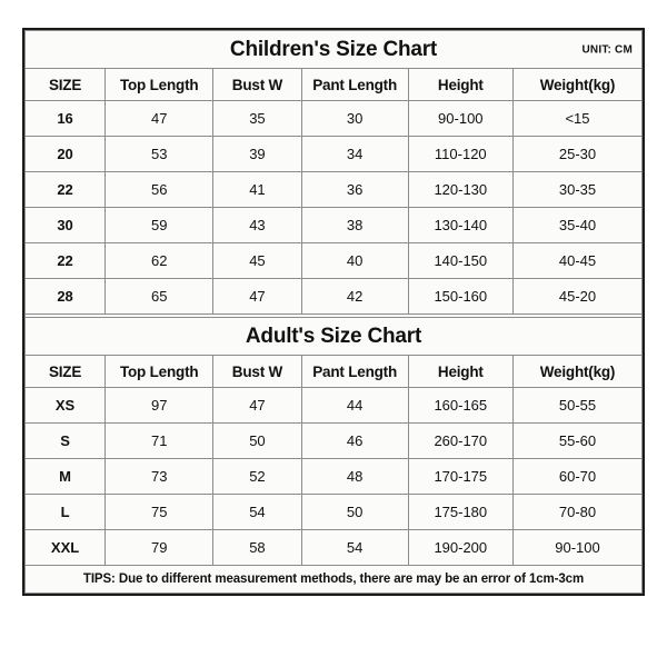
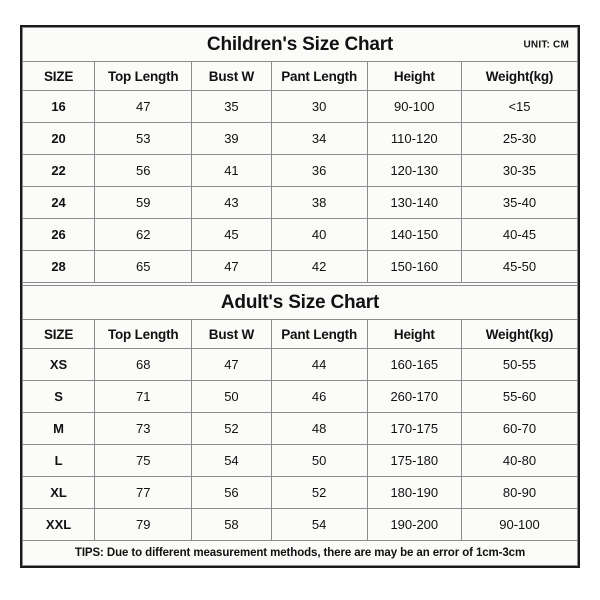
  Children's Size Chart UNIT: CM
  SIZE	Top Length	Bust W	Pant Length	Height	Weight(kg)
  16	47	35	30	90-100	<15
  20	53	39	34	110-120	25-30
  22	56	41	36	120-130	30-35
- 30	59	43	38	130-140	35-40
+ 24	59	43	38	130-140	35-40
- 22	62	45	40	140-150	40-45
+ 26	62	45	40	140-150	40-45
- 28	65	47	42	150-160	45-20
+ 28	65	47	42	150-160	45-50
  Adult's Size Chart
  SIZE	Top Length	Bust W	Pant Length	Height	Weight(kg)
- XS	97	47	44	160-165	50-55
+ XS	68	47	44	160-165	50-55
  S	71	50	46	260-170	55-60
  M	73	52	48	170-175	60-70
- L	75	54	50	175-180	70-80
+ L	75	54	50	175-180	40-80
+ XL	77	56	52	180-190	80-90
  XXL	79	58	54	190-200	90-100
  TIPS: Due to different measurement methods, there are may be an error of 1cm-3cm
